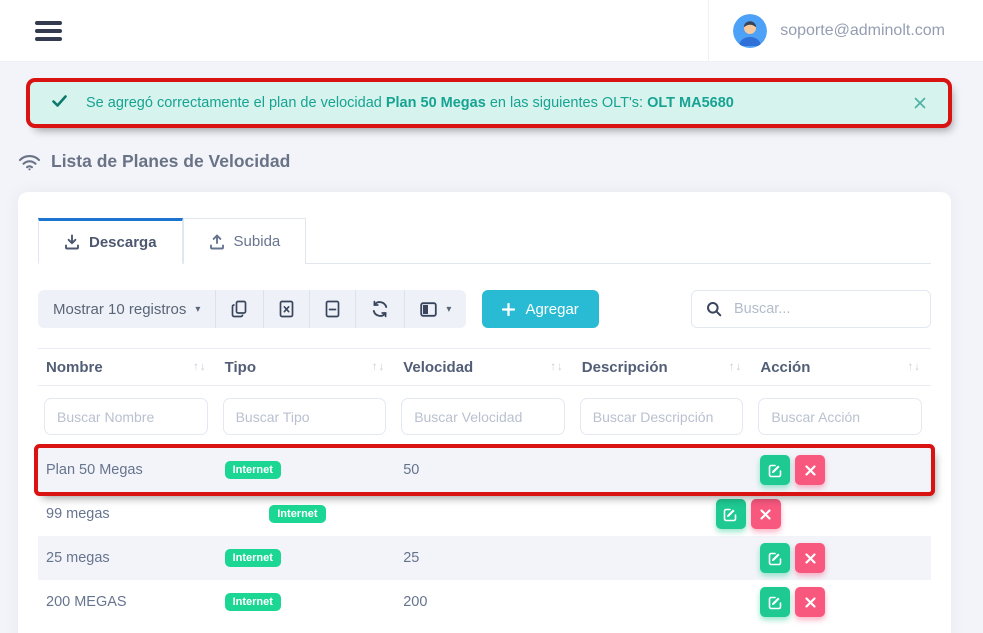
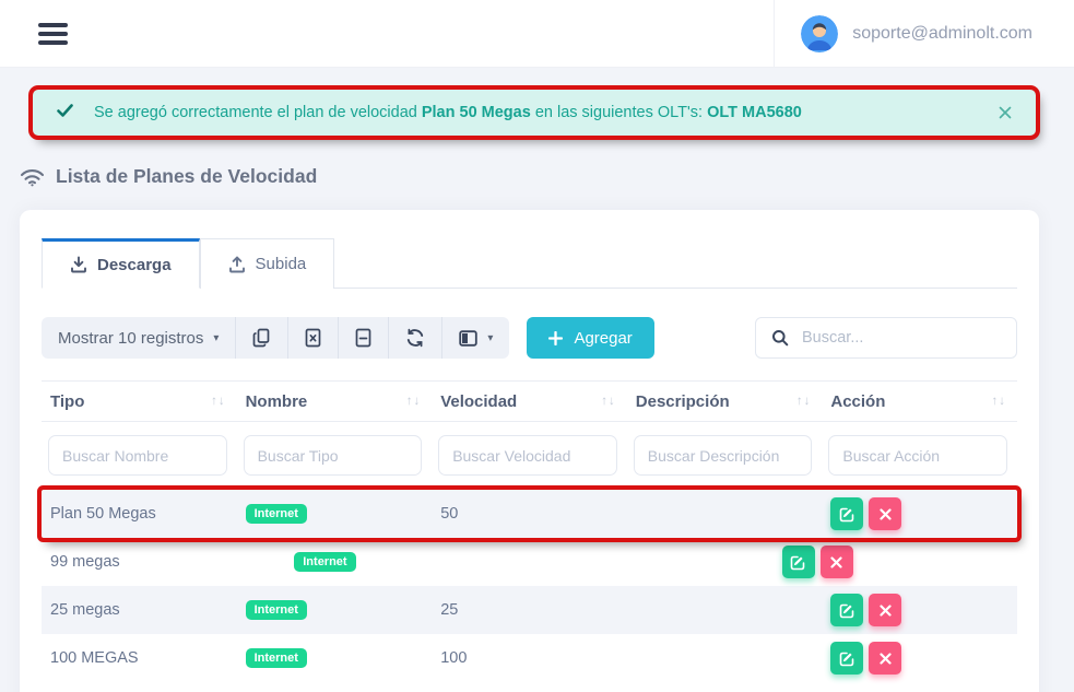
  soporte@adminolt.com
  Se agregó correctamente el plan de velocidad Plan 50 Megas en las siguientes OLT's: OLT MA5680
  Lista de Planes de Velocidad
  Descarga
  Subida
  Mostrar 10 registros
  ▾
  ▾
  Agregar
  Buscar...
- Nombre
+ Tipo
  ↑↓
- Tipo
+ Nombre
  ↑↓
  Velocidad
  ↑↓
  Descripción
  ↑↓
  Acción
  ↑↓
  Buscar Nombre
  Buscar Tipo
  Buscar Velocidad
  Buscar Descripción
  Buscar Acción
  Plan 50 Megas
  Internet
  50
  99 megas
  Internet
  25 megas
  Internet
  25
- 200 MEGAS
+ 100 MEGAS
  Internet
- 200
+ 100
